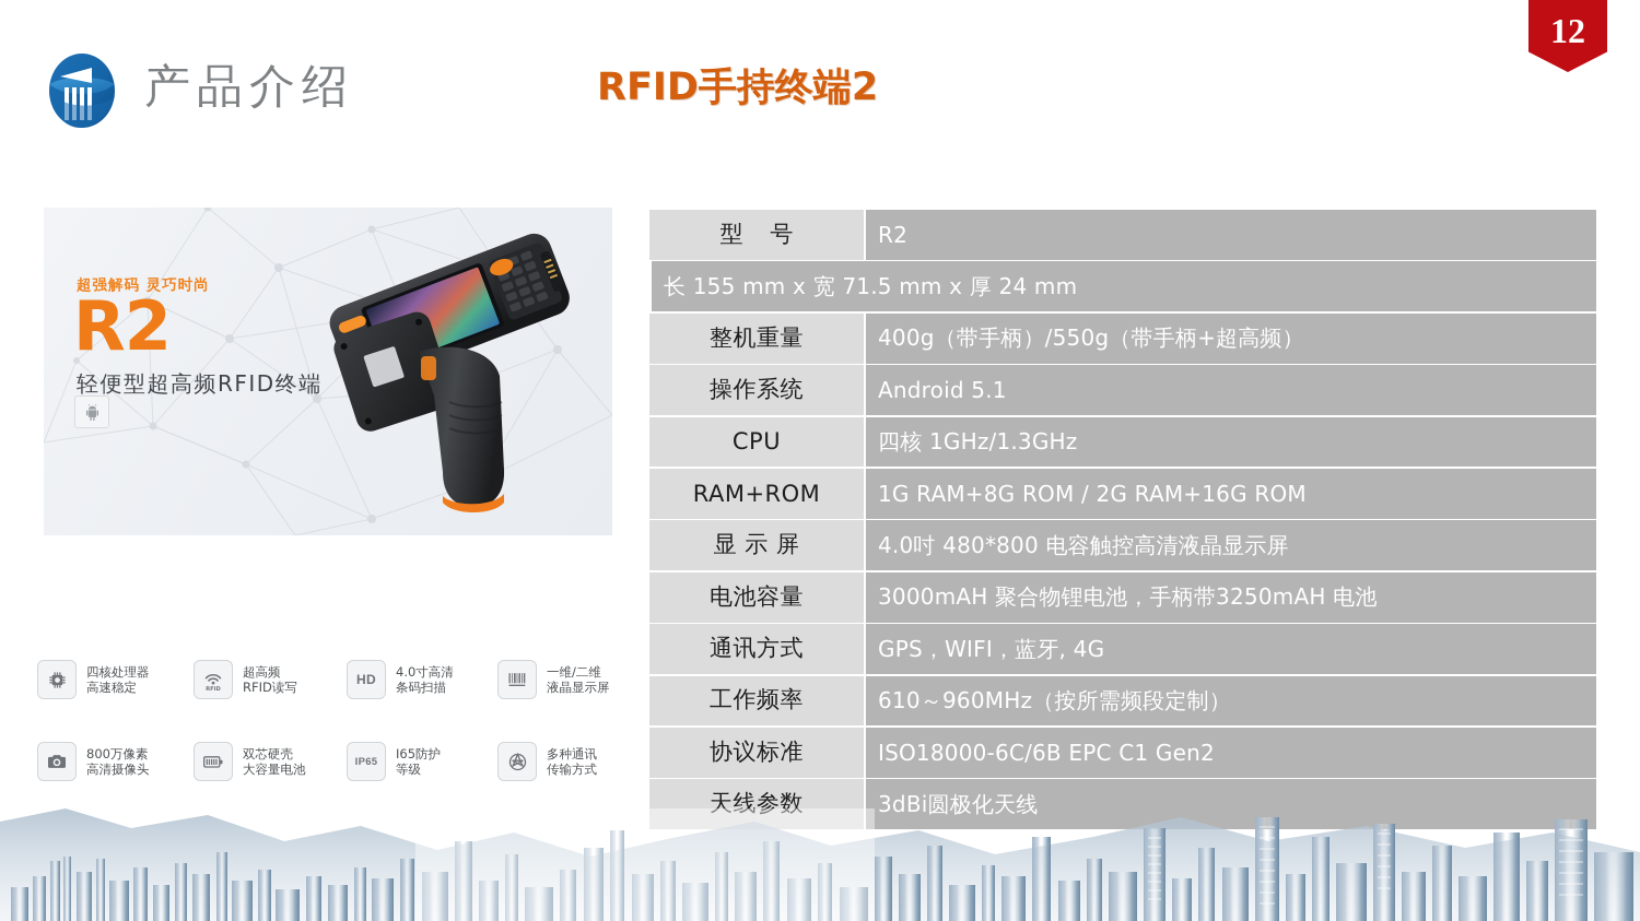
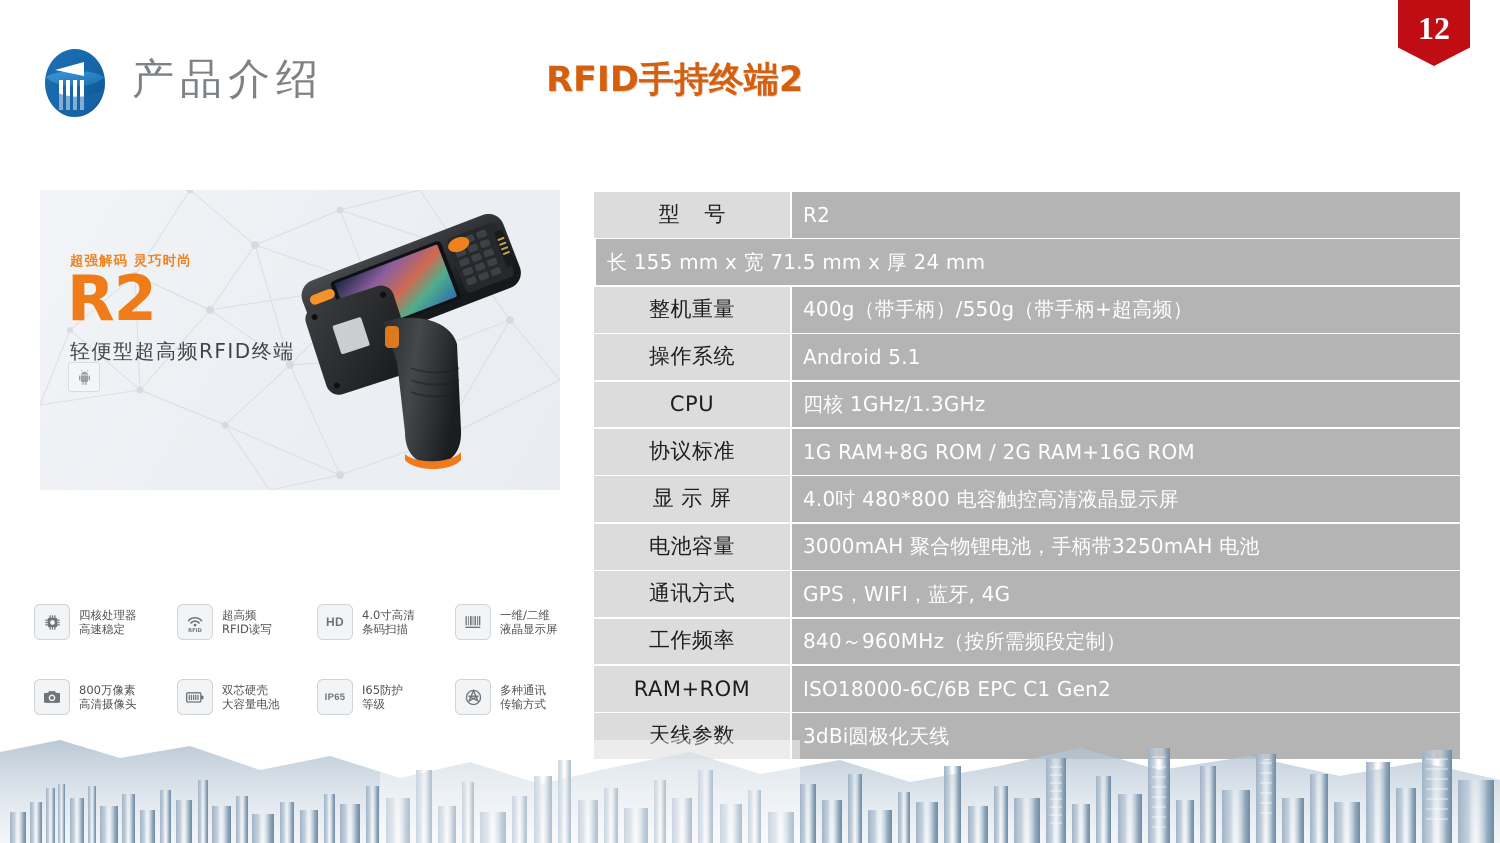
  产品介绍
  RFID手持终端2
  12
  超强解码 灵巧时尚
  R2
  轻便型超高频RFID终端
  四核处理器
  高速稳定
  超高频
  RFID读写
  HD
  4.0寸高清
  条码扫描
  一维/二维
  液晶显示屏
  800万像素
  高清摄像头
  双芯硬壳
  大容量电池
  IP65
  I65防护
  等级
  多种通讯
  传输方式
  型 号
  R2
  长 155 mm x 宽 71.5 mm x 厚 24 mm
  整机重量
  400g（带手柄）/550g（带手柄+超高频）
  操作系统
  Android 5.1
  CPU
  四核 1GHz/1.3GHz
- RAM+ROM
+ 协议标准
  1G RAM+8G ROM / 2G RAM+16G ROM
  显 示 屏
  4.0吋 480*800 电容触控高清液晶显示屏
  电池容量
  3000mAH 聚合物锂电池，手柄带3250mAH 电池
  通讯方式
  GPS，WIFI，蓝牙, 4G
  工作频率
- 610～960MHz（按所需频段定制）
+ 840～960MHz（按所需频段定制）
- 协议标准
+ RAM+ROM
  ISO18000-6C/6B EPC C1 Gen2
  天线参数
  3dBi圆极化天线
